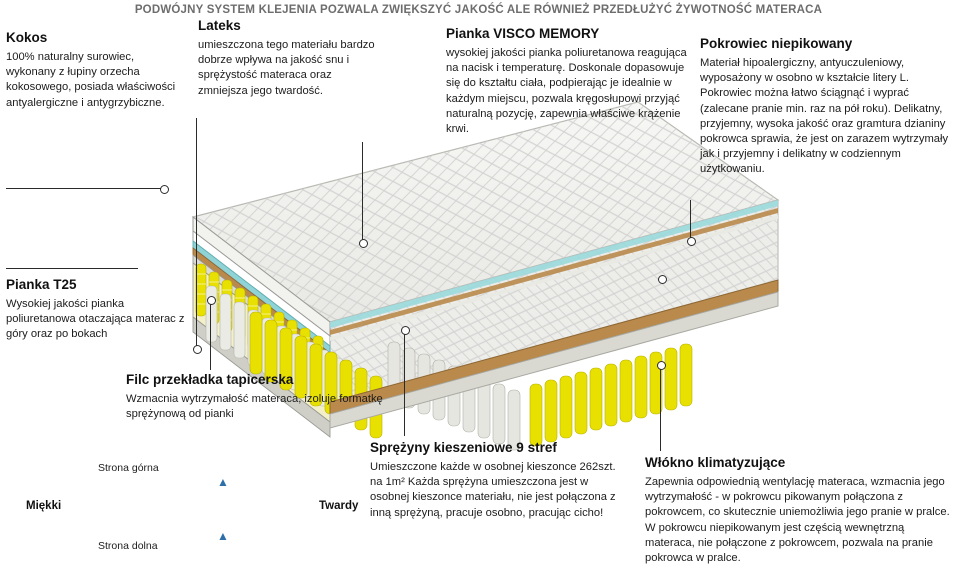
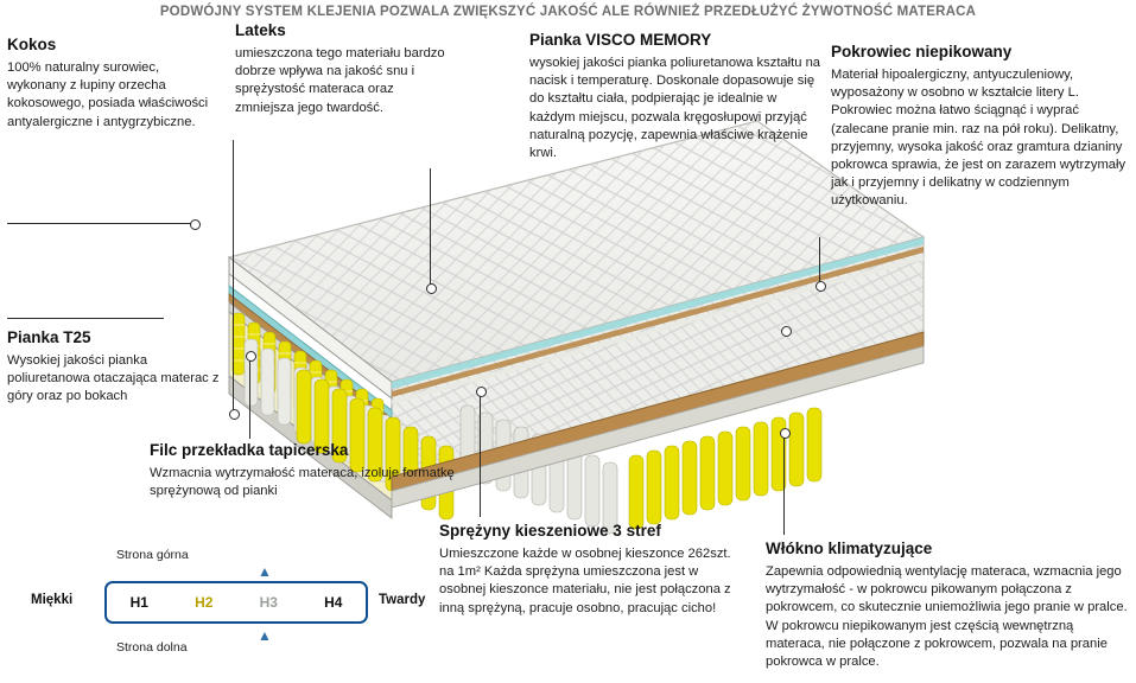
  PODWÓJNY SYSTEM KLEJENIA POZWALA ZWIĘKSZYĆ JAKOŚĆ ALE RÓWNIEŻ PRZEDŁUŻYĆ ŻYWOTNOŚĆ MATERACA
  Kokos
  100% naturalny surowiec, wykonany z łupiny orzecha kokosowego, posiada właściwości antyalergiczne i antygrzybiczne.
  Lateks
  umieszczona tego materiału bardzo dobrze wpływa na jakość snu i sprężystość materaca oraz zmniejsza jego twardość.
  Pianka VISCO MEMORY
- wysokiej jakości pianka poliuretanowa reagująca na nacisk i temperaturę. Doskonale dopasowuje się do kształtu ciała, podpierając je idealnie w każdym miejscu, pozwala kręgosłupowi przyjąć naturalną pozycję, zapewnia właściwe krążenie krwi.
+ wysokiej jakości pianka poliuretanowa kształtu na nacisk i temperaturę. Doskonale dopasowuje się do kształtu ciała, podpierając je idealnie w każdym miejscu, pozwala kręgosłupowi przyjąć naturalną pozycję, zapewnia właściwe krążenie krwi.
  Pokrowiec niepikowany
  Materiał hipoalergiczny, antyuczuleniowy, wyposażony w osobno w kształcie litery L. Pokrowiec można łatwo ściągnąć i wyprać (zalecane pranie min. raz na pół roku). Delikatny, przyjemny, wysoka jakość oraz gramtura dzianiny pokrowca sprawia, że jest on zarazem wytrzymały jak i przyjemny i delikatny w codziennym użytkowaniu.
  Pianka T25
  Wysokiej jakości pianka poliuretanowa otaczająca materac z góry oraz po bokach
  Filc przekładka tapicerska
  Wzmacnia wytrzymałość materaca, izoluje formatkę sprężynową od pianki
- Sprężyny kieszeniowe 9 stref
+ Sprężyny kieszeniowe 3 stref
  Umieszczone każde w osobnej kieszonce 262szt. na 1m² Każda sprężyna umieszczona jest w osobnej kieszonce materiału, nie jest połączona z inną sprężyną, pracuje osobno, pracując cicho!
  Włókno klimatyzujące
  Zapewnia odpowiednią wentylację materaca, wzmacnia jego wytrzymałość - w pokrowcu pikowanym połączona z pokrowcem, co skutecznie uniemożliwia jego pranie w pralce. W pokrowcu niepikowanym jest częścią wewnętrzną materaca, nie połączone z pokrowcem, pozwala na pranie pokrowca w pralce.
  Strona górna
  ▲
  Miękki
+ H1
+ H2
+ H3
+ H4
  Twardy
  ▲
  Strona dolna
